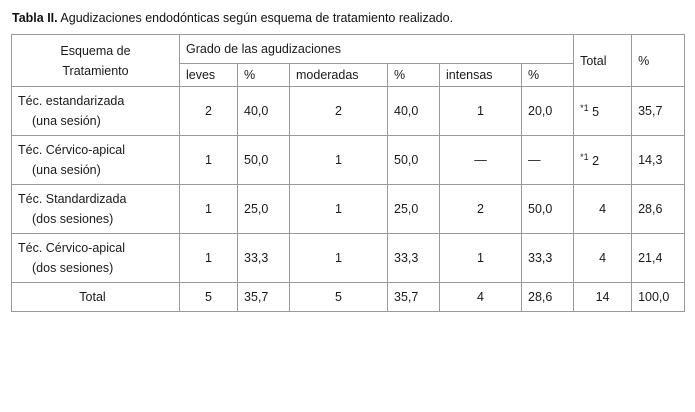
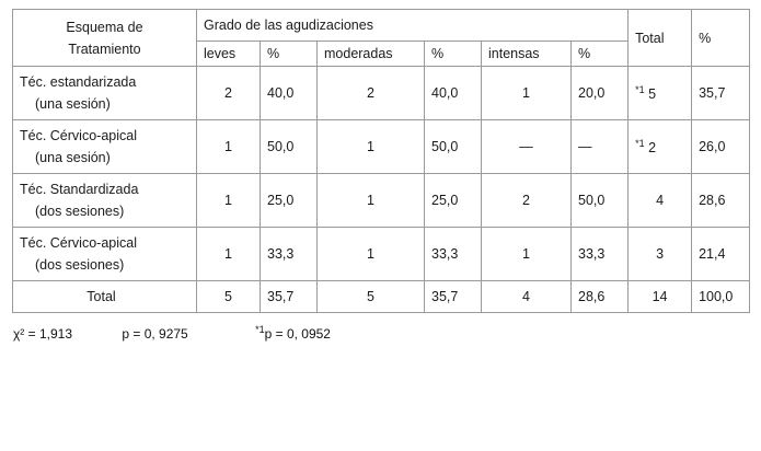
- Tabla II. Agudizaciones endodónticas según esquema de tratamiento realizado.
  Esquema de Tratamiento	Grado de las agudizaciones	Total	%
  leves	%	moderadas	%	intensas	%
  Téc. estandarizada (una sesión)	2	40,0	2	40,0	1	20,0	*1 5	35,7
- Téc. Cérvico-apical (una sesión)	1	50,0	1	50,0	—	—	*1 2	14,3
+ Téc. Cérvico-apical (una sesión)	1	50,0	1	50,0	—	—	*1 2	26,0
  Téc. Standardizada (dos sesiones)	1	25,0	1	25,0	2	50,0	4	28,6
- Téc. Cérvico-apical (dos sesiones)	1	33,3	1	33,3	1	33,3	4	21,4
+ Téc. Cérvico-apical (dos sesiones)	1	33,3	1	33,3	1	33,3	3	21,4
  Total	5	35,7	5	35,7	4	28,6	14	100,0
+ χ² = 1,913 p = 0, 9275 *1p = 0, 0952
